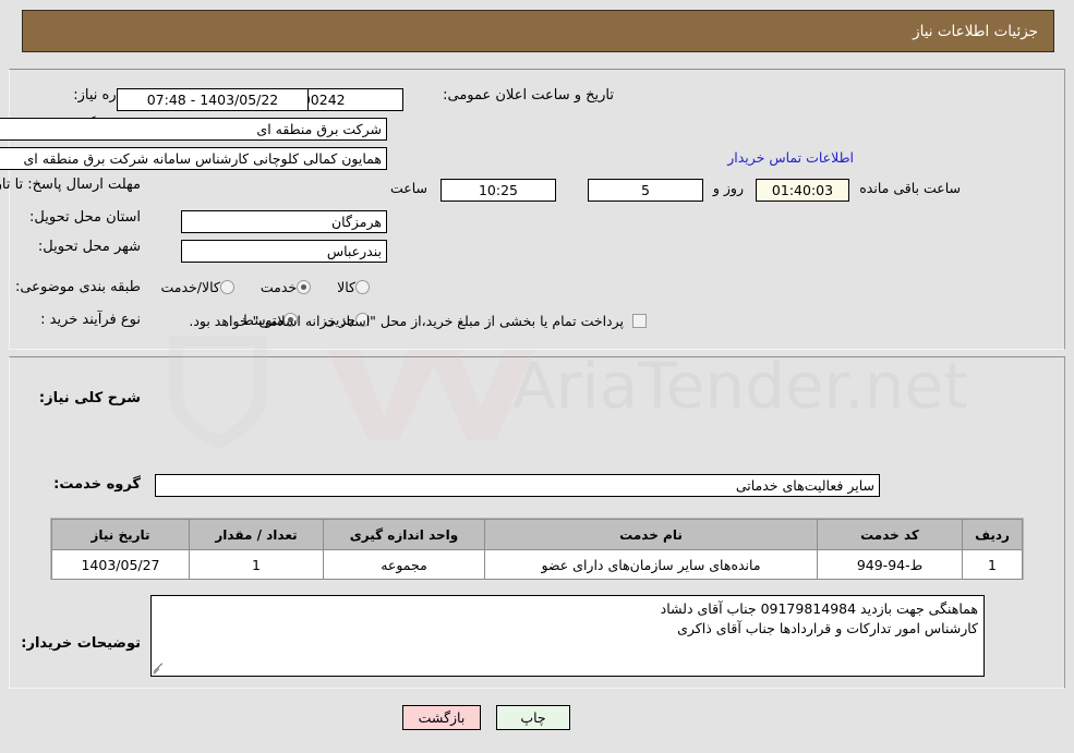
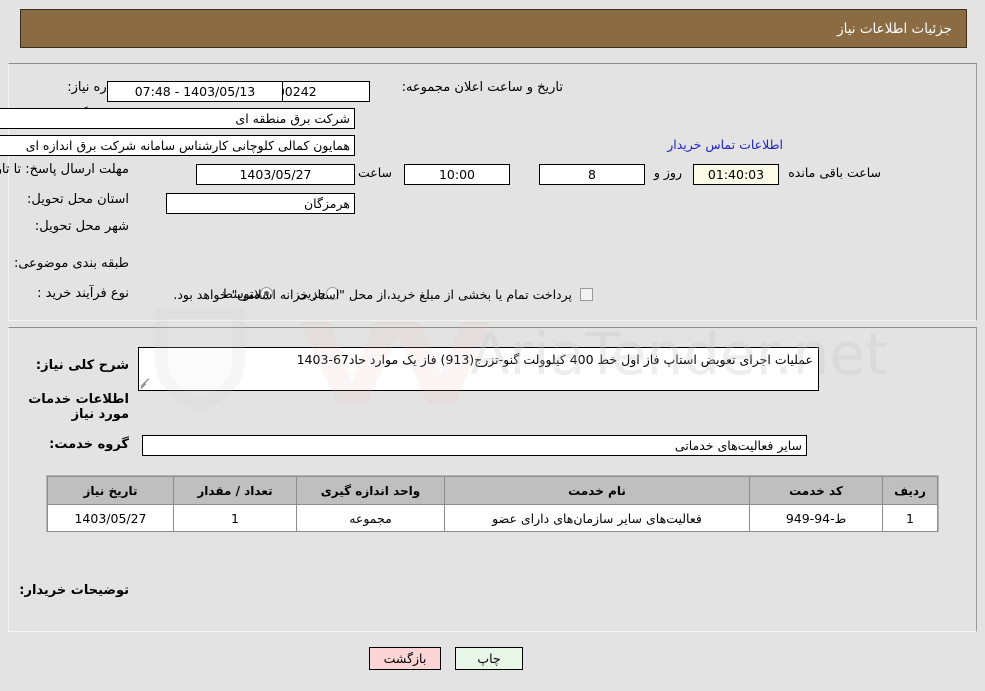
  AriaTender.net
  جزئیات اطلاعات نیاز
  ره نیاز:
- تاریخ و ساعت اعلان عمومی:
+ تاریخ و ساعت اعلان مجموعه:
- 1403/05/22 - 07:48
+ 1403/05/13 - 07:48
  شرکت برق منطقه ای
- همایون کمالی کلوچانی کارشناس سامانه شرکت برق منطقه ای
+ همایون کمالی کلوچانی کارشناس سامانه شرکت برق اندازه ای
  اطلاعات تماس خریدار
  مهلت ارسال پاسخ: تا تا
+ 1403/05/27
  ساعت
- 10:25
+ 10:00
- 5
+ 8
  روز و
  01:40:03
  ساعت باقی مانده
  استان محل تحویل:
  هرمزگان
  شهر محل تحویل:
- بندرعباس
  طبقه بندی موضوعی:
- کالا
- خدمت
- کالا/خدمت
  نوع فرآیند خرید :
  جزیی
  متوسط
  پرداخت تمام یا بخشی از مبلغ خرید،از محل "اسناد خزانه اسلامی" خواهد بود.
  شرح کلی نیاز:
+ عملیات اجرای تعویض استاپ فاز اول خط 400 کیلوولت گنو-تزرج(913) فاز یک موارد حاد67-1403
+ اطلاعات خدمات مورد نیاز
  گروه خدمت:
  سایر فعالیت‌های خدماتی
  ردیف	کد خدمت	نام خدمت	واحد اندازه گیری	تعداد / مقدار	تاریخ نیاز
- 1	ط-94-949	مانده‌های سایر سازمان‌های دارای عضو	مجموعه	1	1403/05/27
+ 1	ط-94-949	فعالیت‌های سایر سازمان‌های دارای عضو	مجموعه	1	1403/05/27
  توضیحات خریدار:
- هماهنگی جهت بازدید 09179814984 جناب آقای دلشاد
- کارشناس امور تدارکات و قراردادها جناب آقای ذاکری
  چاپ
  بازگشت
